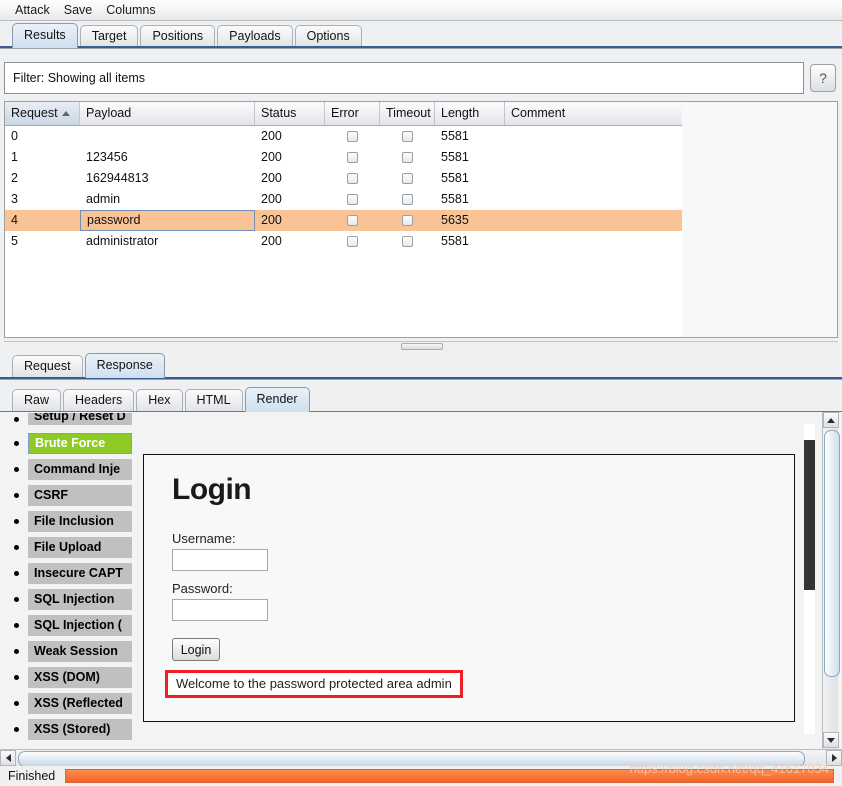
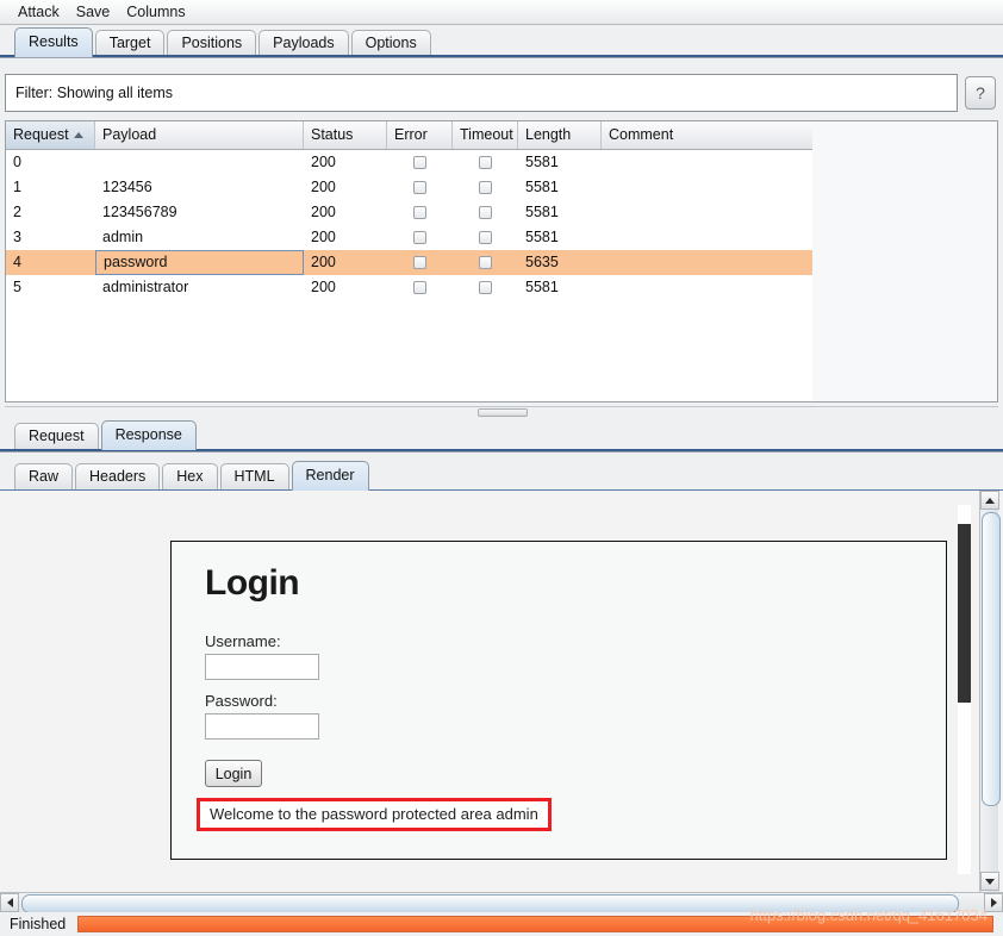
  Attack
  Save
  Columns
  Results
  Target
  Positions
  Payloads
  Options
  Filter: Showing all items
  ?
  Request
  Payload
  Status
  Error
  Timeout
  Length
  Comment
  0
  200
  5581
  1
  123456
  200
  5581
  2
- 162944813
+ 123456789
  200
  5581
  3
  admin
  200
  5581
  4
  password
  200
  5635
  5
  administrator
  200
  5581
  Request
  Response
  Raw
  Headers
  Hex
  HTML
  Render
- Setup / Reset D
- Brute Force
- Command Inje
- CSRF
- File Inclusion
- File Upload
- Insecure CAPT
- SQL Injection
- SQL Injection (
- Weak Session
- XSS (DOM)
- XSS (Reflected
- XSS (Stored)
  Login
  Username:
  Password:
  Login
  Welcome to the password protected area admin
  Finished
  https://blog.csdn.net/qq_41617034
